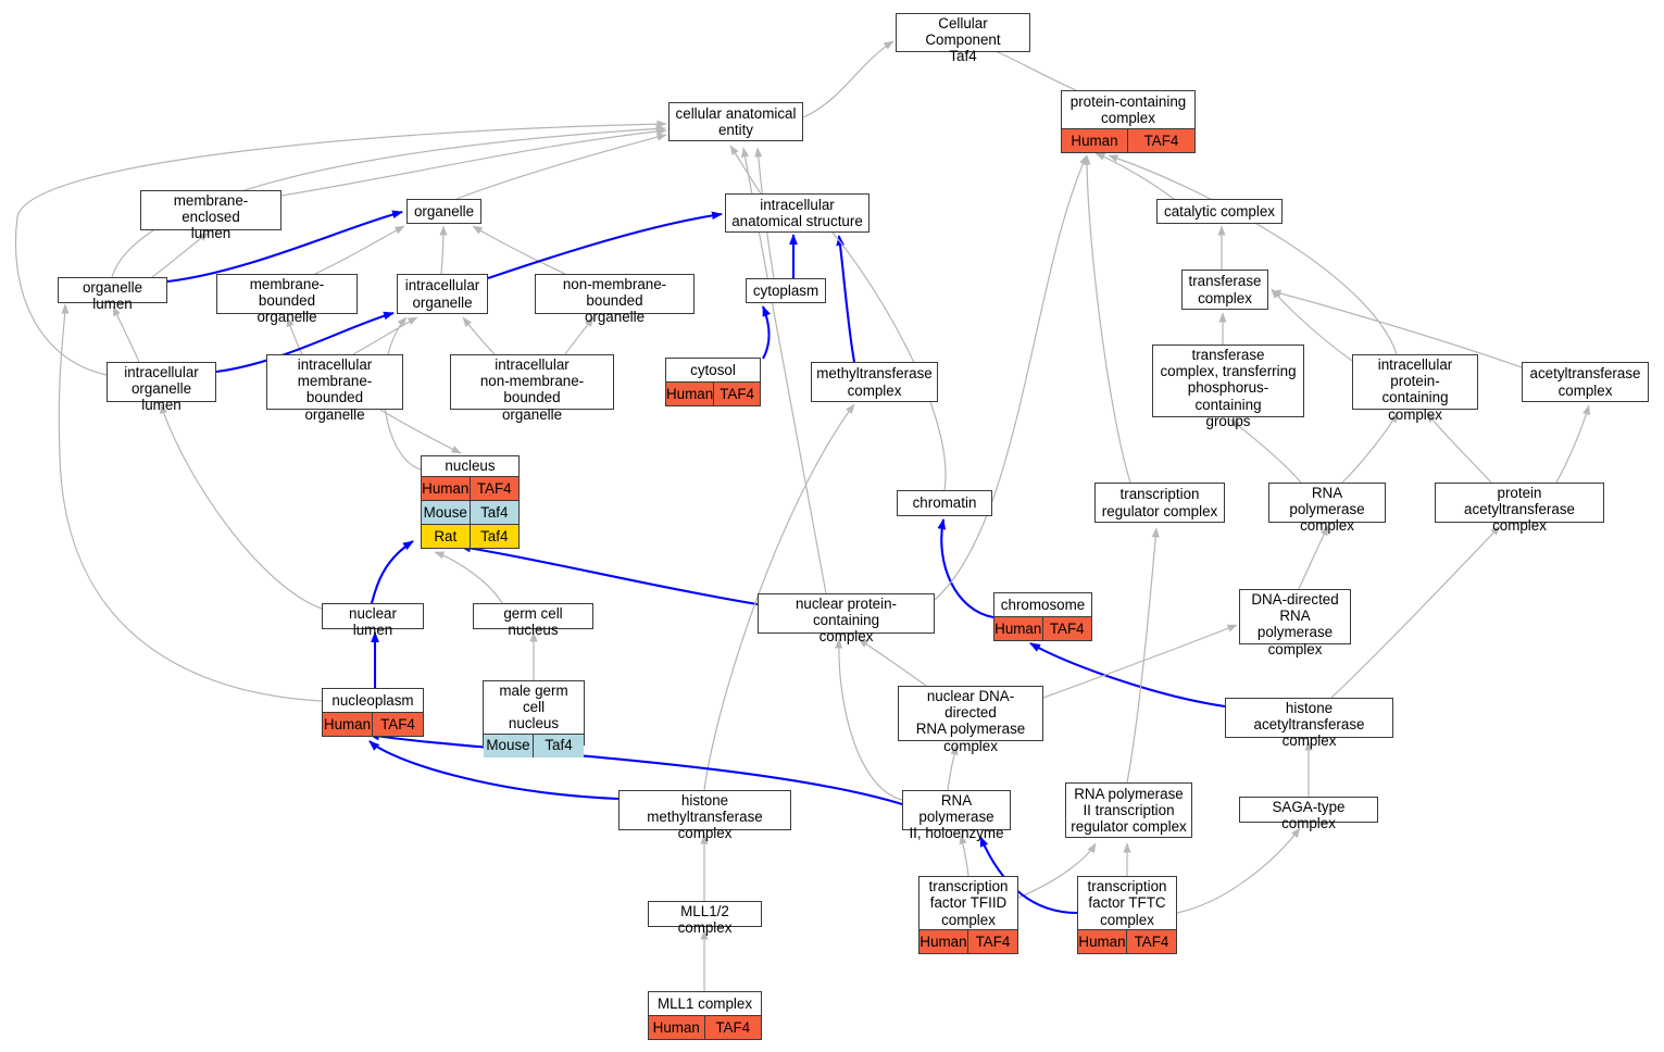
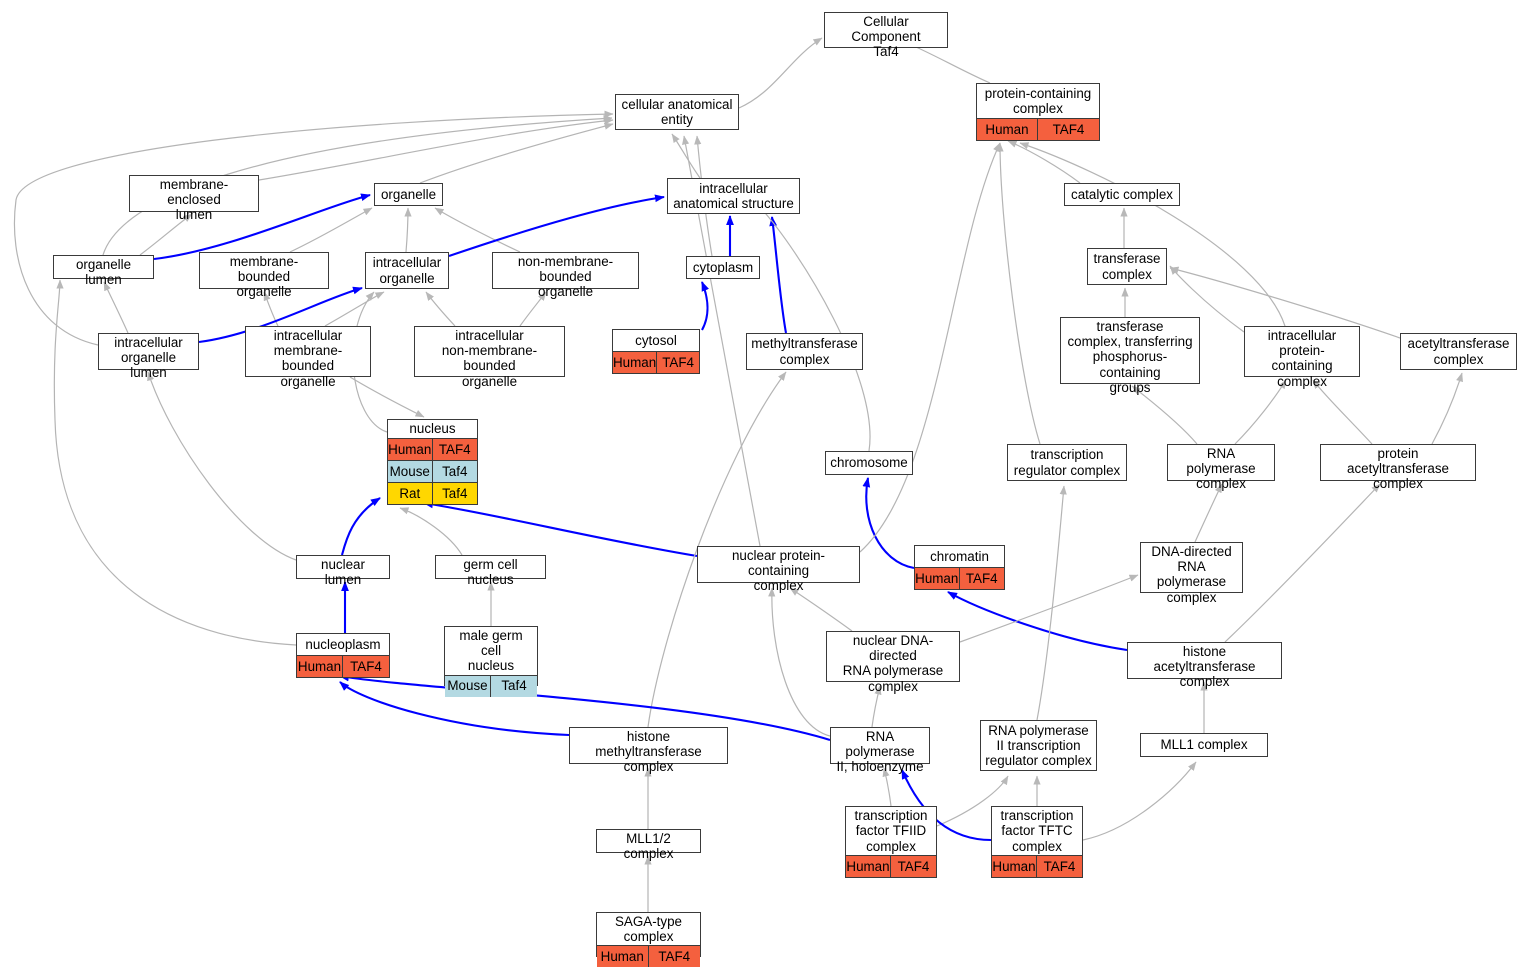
  Cellular Component
  Taf4
  cellular anatomical
  entity
  protein-containing
  complex
  Human
  TAF4
  membrane-enclosed
  lumen
  organelle
  intracellular
  anatomical structure
  catalytic complex
  organelle lumen
  membrane-bounded
  organelle
  intracellular
  organelle
  non-membrane-bounded
  organelle
  cytoplasm
  transferase
  complex
  intracellular
  organelle lumen
  intracellular
  membrane-bounded
  organelle
  intracellular
  non-membrane-bounded
  organelle
  cytosol
  Human
  TAF4
  methyltransferase
  complex
  transferase
  complex, transferring
  phosphorus-containing
  groups
  intracellular
  protein-containing
  complex
  acetyltransferase
  complex
  nucleus
  Human
  TAF4
  Mouse
  Taf4
  Rat
  Taf4
- chromatin
+ chromosome
  transcription
  regulator complex
  RNA polymerase
  complex
  protein acetyltransferase
  complex
  nuclear lumen
  germ cell nucleus
  nuclear protein-containing
  complex
- chromosome
+ chromatin
  Human
  TAF4
  DNA-directed
  RNA polymerase
  complex
  male germ cell
  nucleus
  Mouse
  Taf4
  nucleoplasm
  Human
  TAF4
  nuclear DNA-directed
  RNA polymerase
  complex
  histone acetyltransferase
  complex
  histone methyltransferase
  complex
  RNA polymerase
  II, holoenzyme
  RNA polymerase
  II transcription
  regulator complex
- SAGA-type complex
+ MLL1 complex
  MLL1/2 complex
  transcription
  factor TFIID
  complex
  Human
  TAF4
  transcription
  factor TFTC
  complex
  Human
  TAF4
- MLL1 complex
+ SAGA-type complex
  Human
  TAF4
